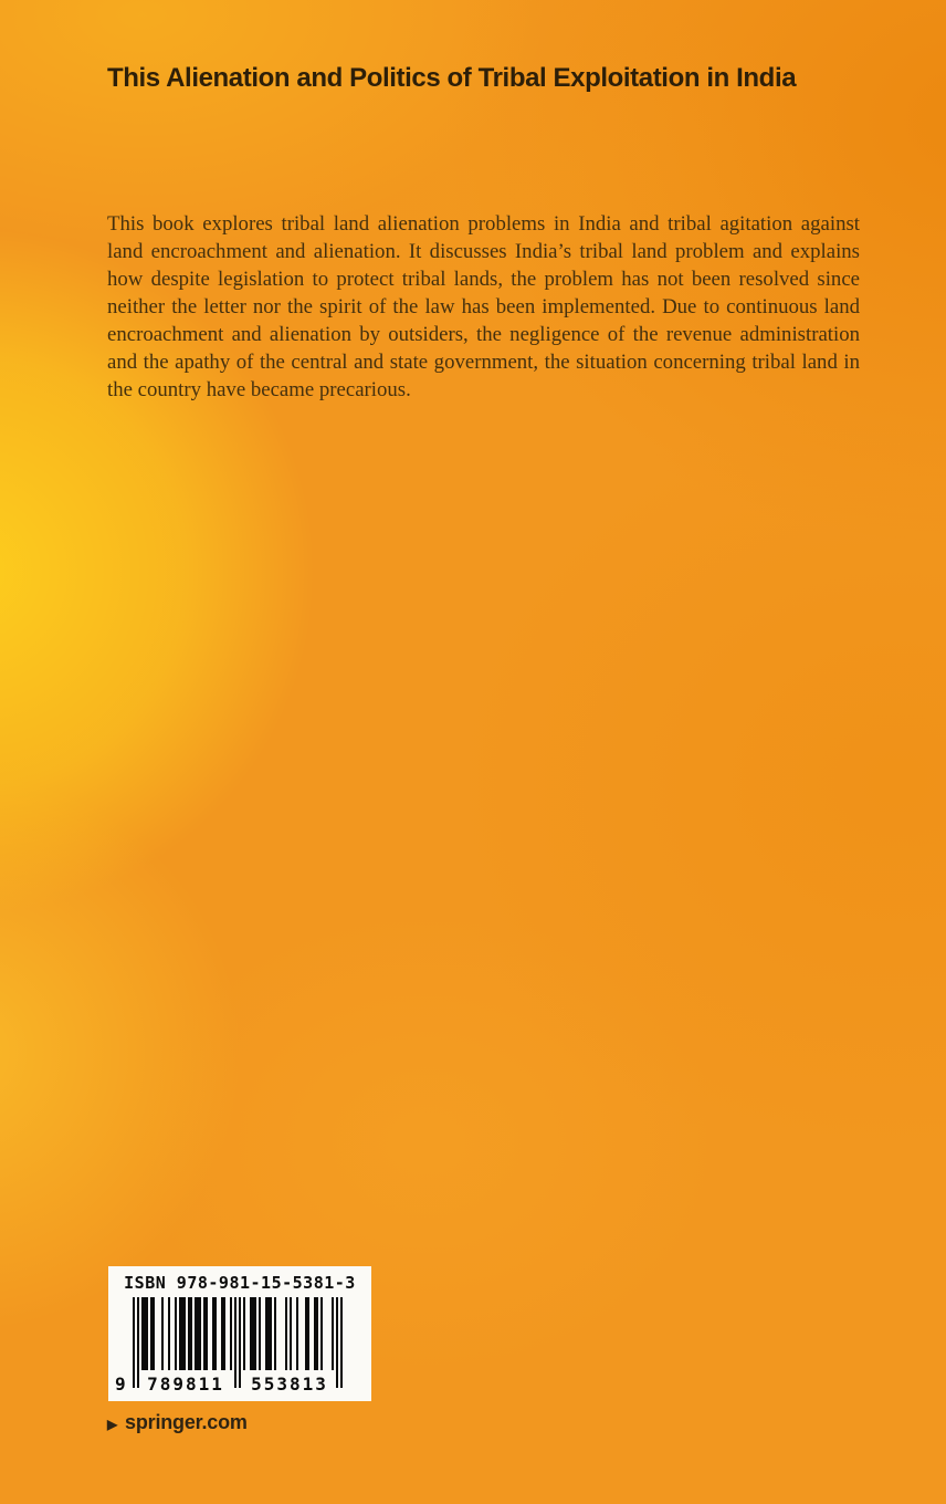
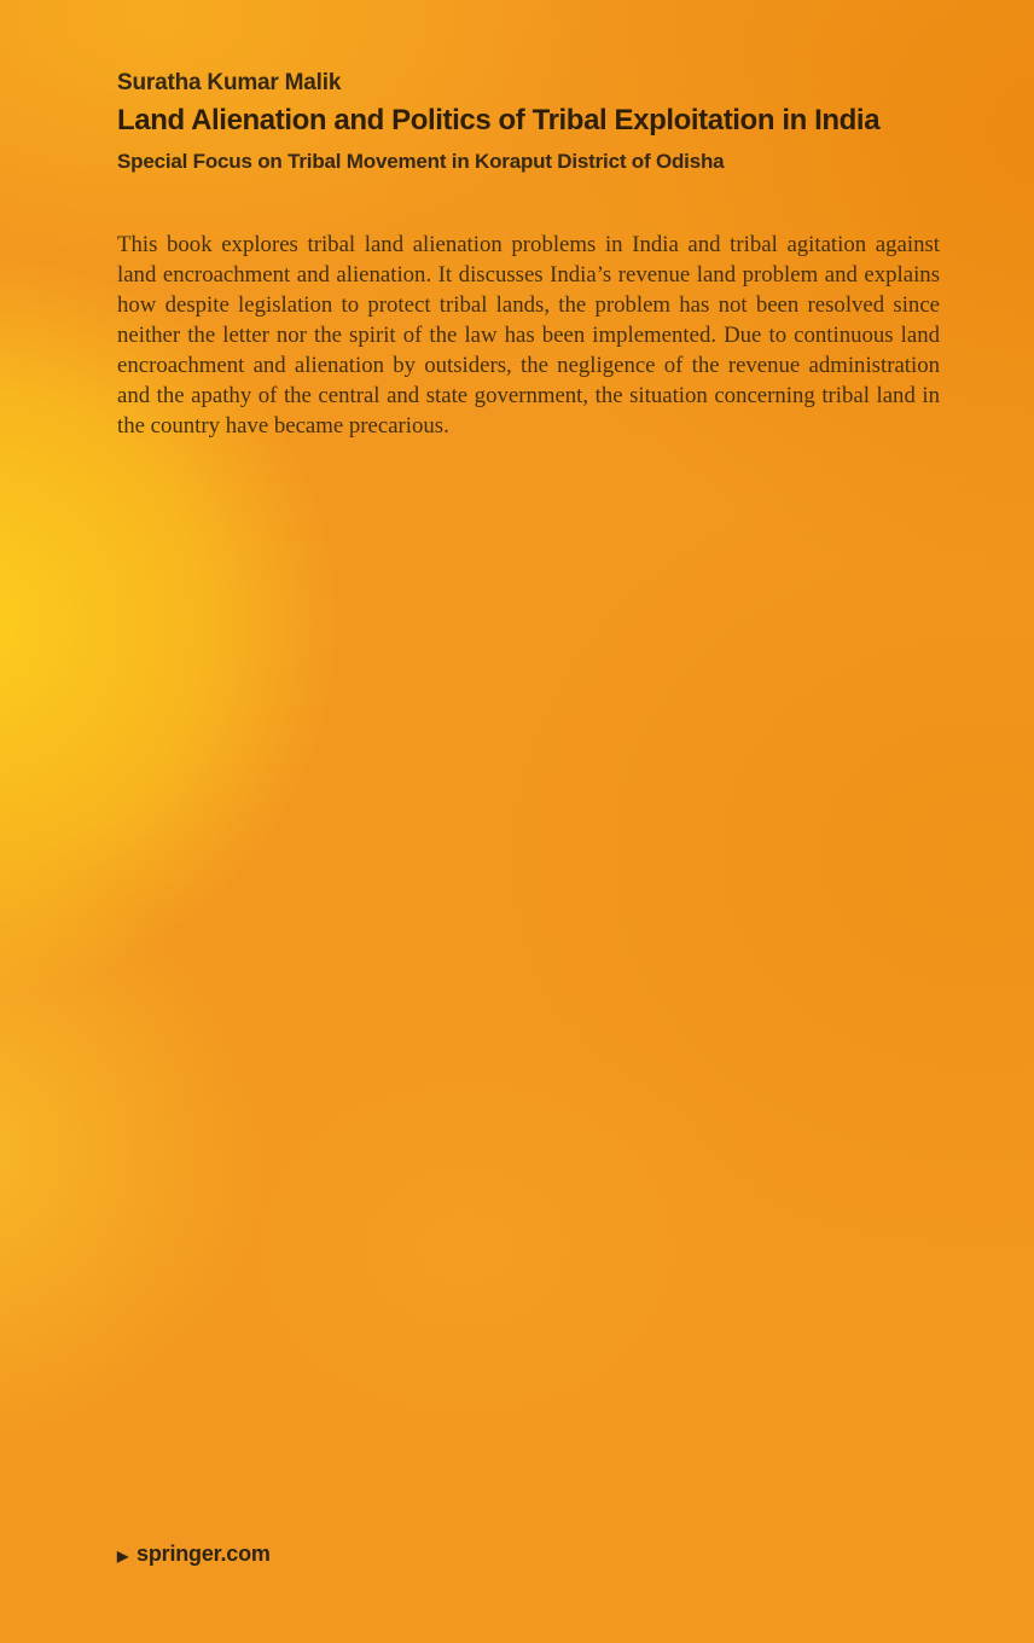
+ Suratha Kumar Malik
- This Alienation and Politics of Tribal Exploitation in India
+ Land Alienation and Politics of Tribal Exploitation in India
+ Special Focus on Tribal Movement in Koraput District of Odisha
- This book explores tribal land alienation problems in India and tribal agitation against land encroachment and alienation. It discusses India’s tribal land problem and explains how despite legislation to protect tribal lands, the problem has not been resolved since neither the letter nor the spirit of the law has been implemented. Due to continuous land encroachment and alienation by outsiders, the negligence of the revenue administration and the apathy of the central and state government, the situation concerning tribal land in the country have became precarious.
+ This book explores tribal land alienation problems in India and tribal agitation against land encroachment and alienation. It discusses India’s revenue land problem and explains how despite legislation to protect tribal lands, the problem has not been resolved since neither the letter nor the spirit of the law has been implemented. Due to continuous land encroachment and alienation by outsiders, the negligence of the revenue administration and the apathy of the central and state government, the situation concerning tribal land in the country have became precarious.
- ISBN 978-981-15-5381-3
- 9
- 789811
- 553813
  ▶
  springer.com
